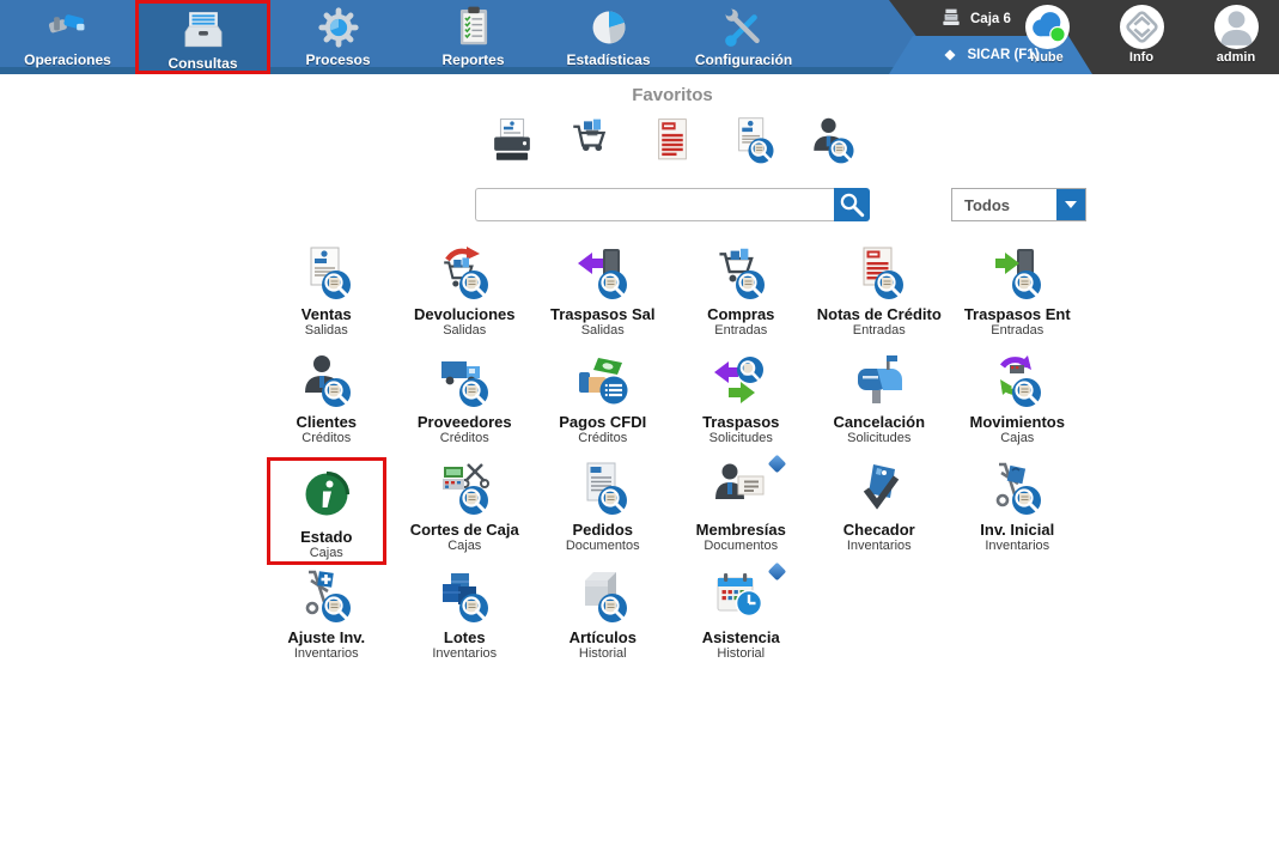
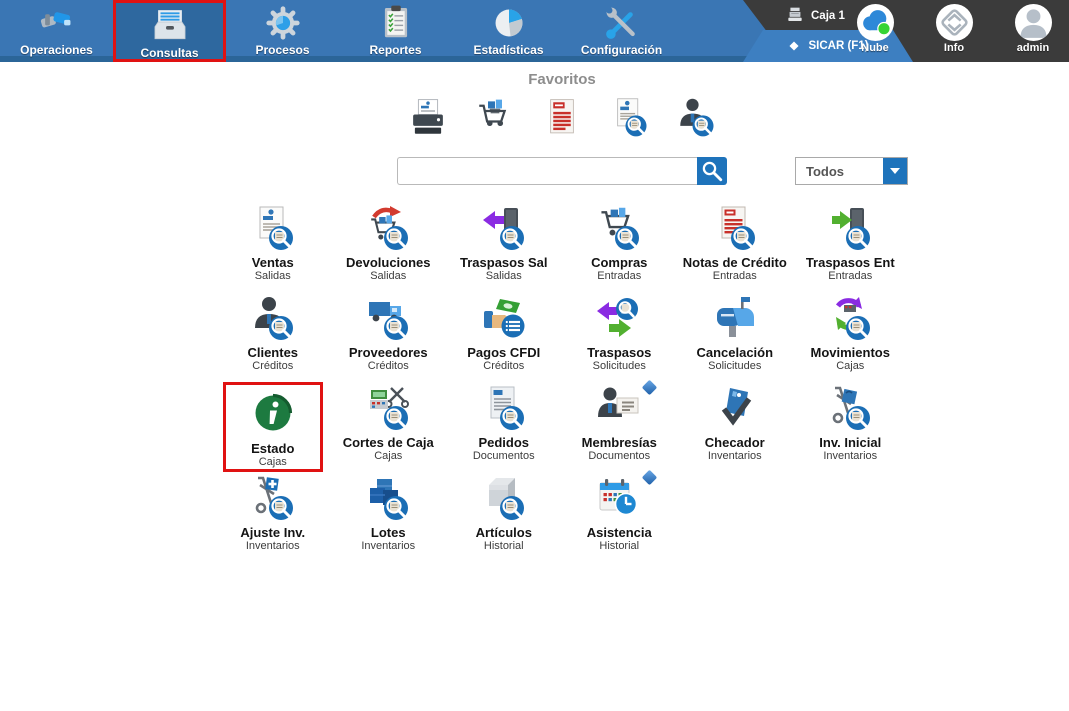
  Operaciones
  Consultas
  Procesos
  Reportes
  Estadísticas
  Configuración
- Caja 6
+ Caja 1
  SICAR (F1)
  Nube
  Info
  admin
  Favoritos
  Todos
  Ventas
  Salidas
  Devoluciones
  Salidas
  Traspasos Sal
  Salidas
  Compras
  Entradas
  Notas de Crédito
  Entradas
  Traspasos Ent
  Entradas
  Clientes
  Créditos
  Proveedores
  Créditos
  Pagos CFDI
  Créditos
  Traspasos
  Solicitudes
  Cancelación
  Solicitudes
  Movimientos
  Cajas
  Estado
  Cajas
  Cortes de Caja
  Cajas
  Pedidos
  Documentos
  Membresías
  Documentos
  Checador
  Inventarios
  Inv. Inicial
  Inventarios
  Ajuste Inv.
  Inventarios
  Lotes
  Inventarios
  Artículos
  Historial
  Asistencia
  Historial
